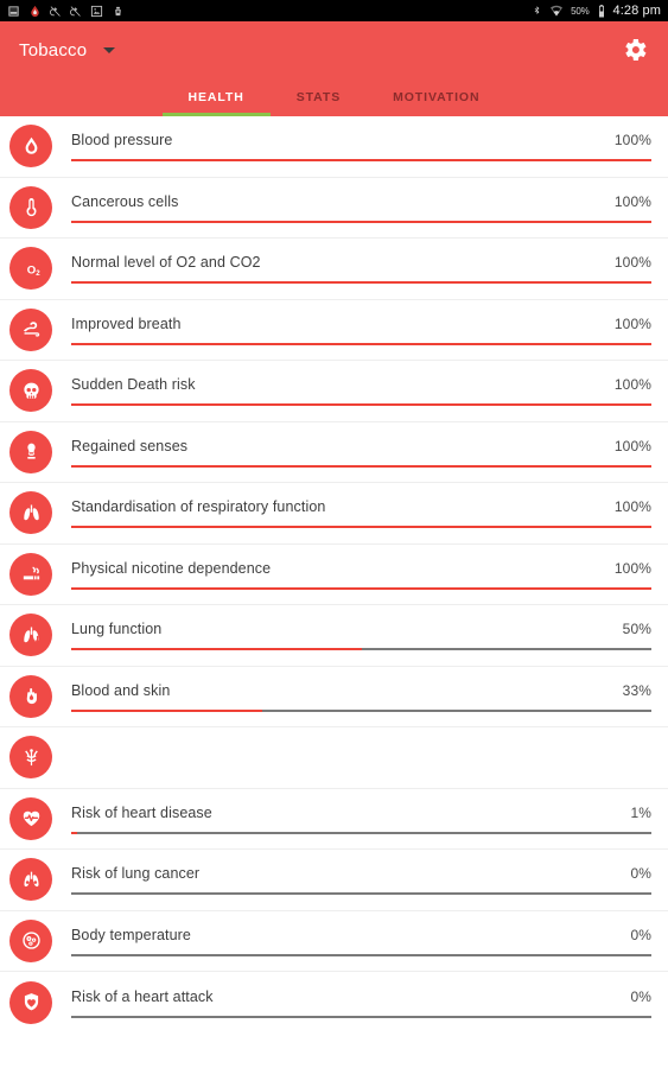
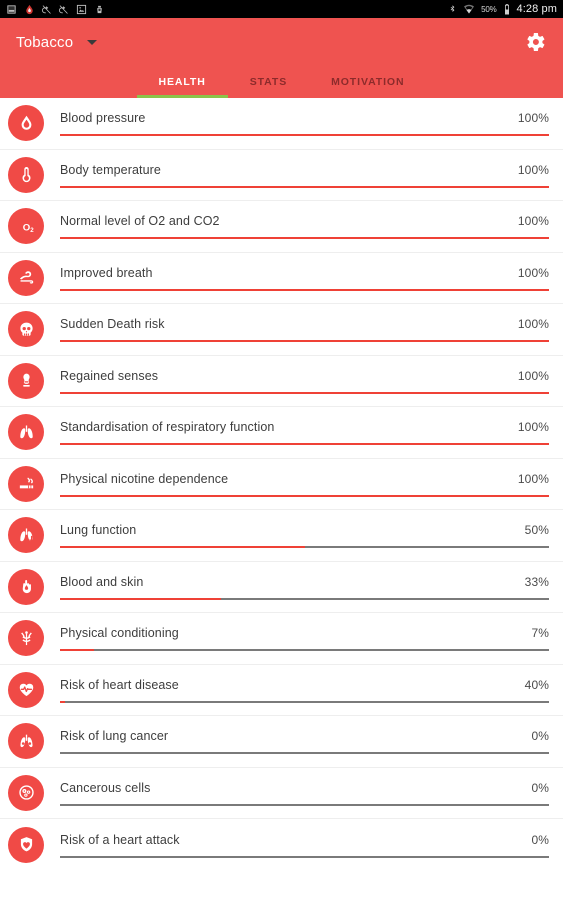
  50%
  4:28 pm
  Tobacco
  HEALTH
  STATS
  MOTIVATION
  Blood pressure
  100%
- Cancerous cells
+ Body temperature
  100%
  O
  Normal level of O2 and CO2
  100%
  Improved breath
  100%
  Sudden Death risk
  100%
  Regained senses
  100%
  Standardisation of respiratory function
  100%
  Physical nicotine dependence
  100%
  Lung function
  50%
  Blood and skin
  33%
+ Physical conditioning
+ 7%
  Risk of heart disease
- 1%
+ 40%
  Risk of lung cancer
  0%
- Body temperature
+ Cancerous cells
  0%
  Risk of a heart attack
  0%
